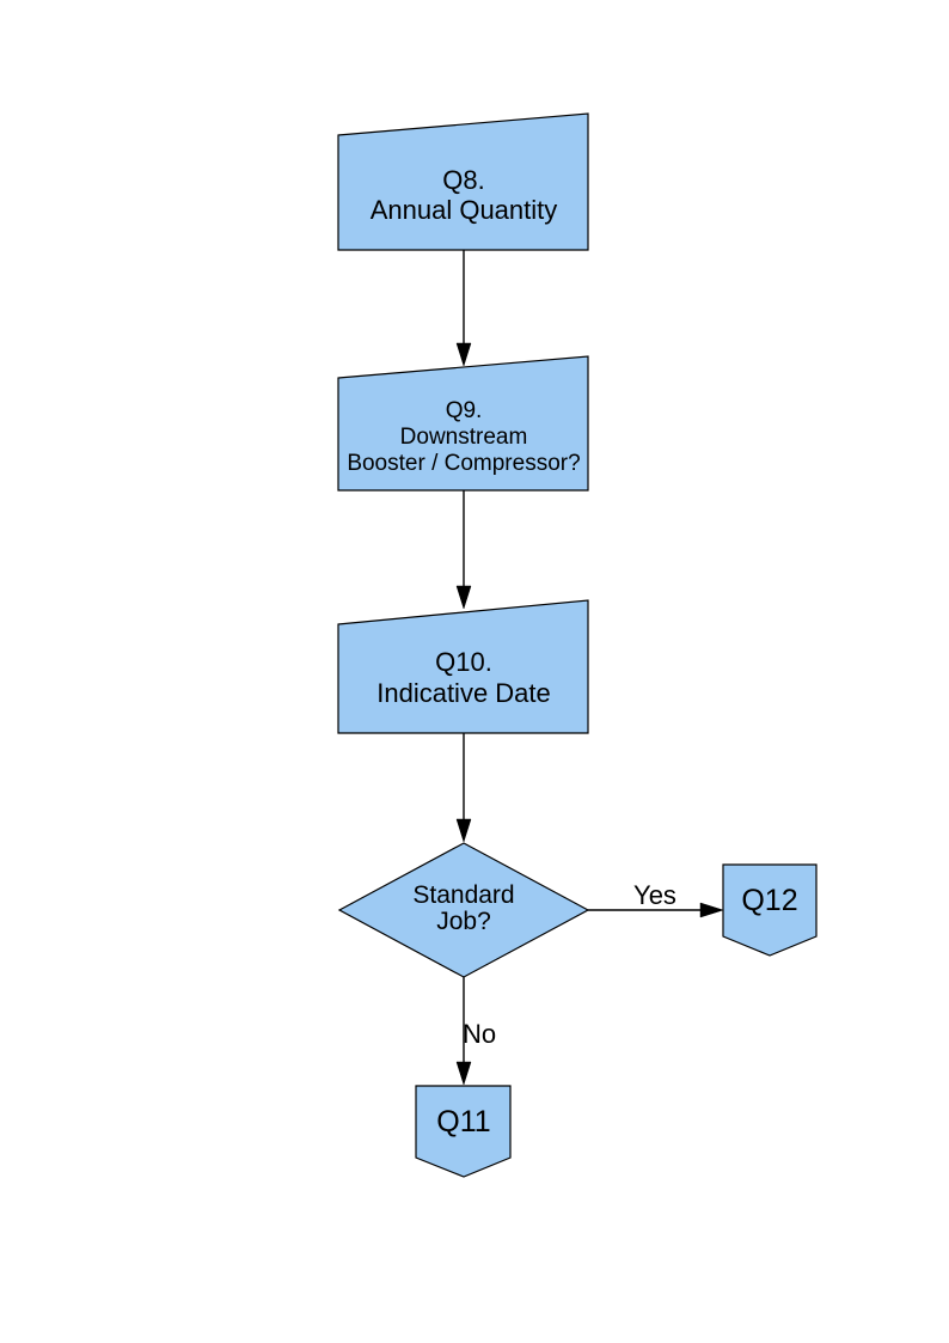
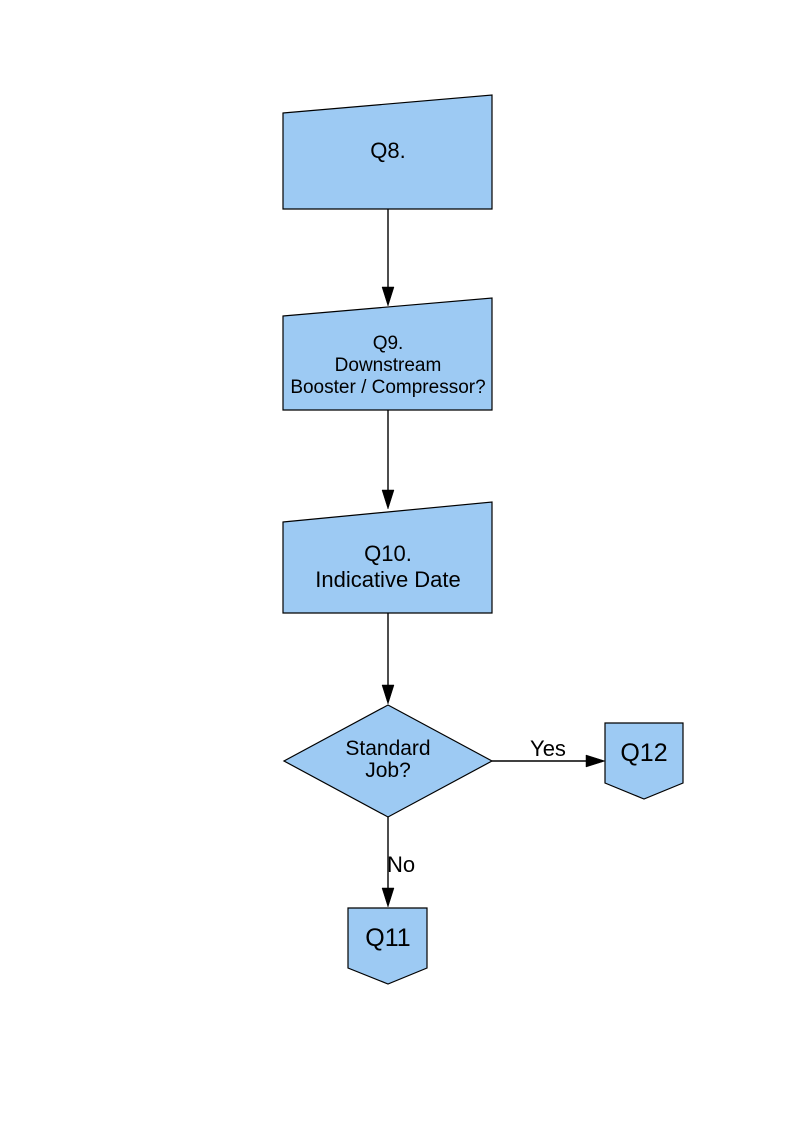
  Q8.
- Annual Quantity
  Q9.
  Downstream
  Booster / Compressor?
  Q10.
  Indicative Date
  Standard
  Job?
  Yes
  Q12
  No
  Q11
